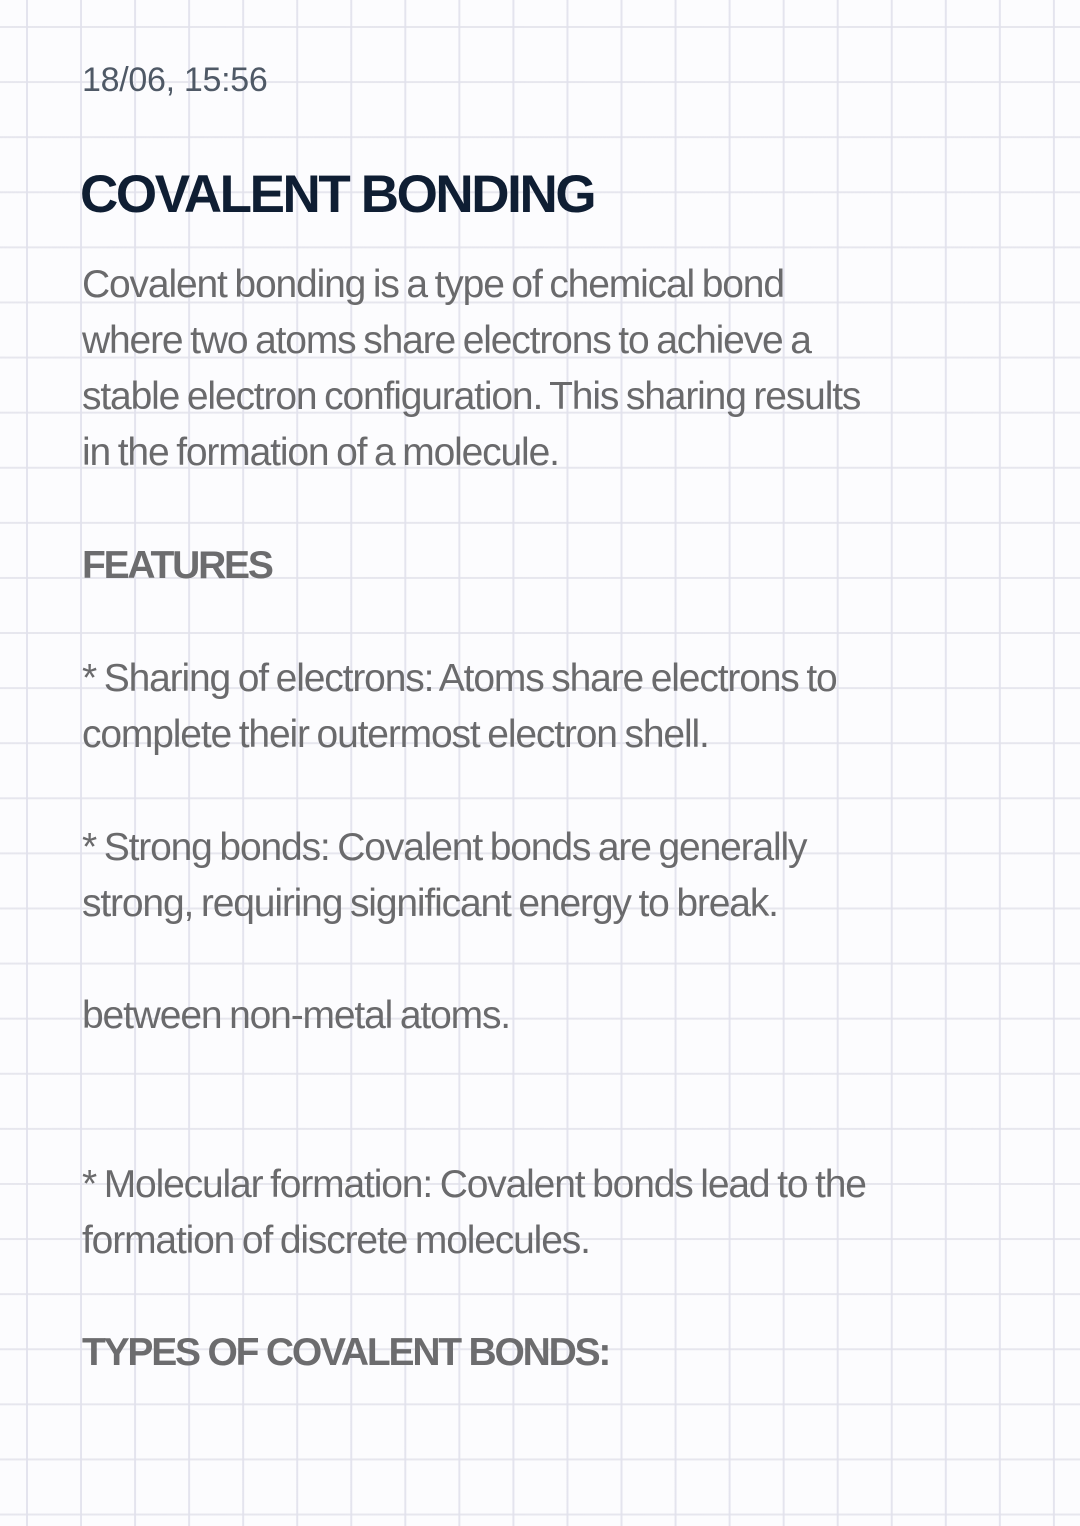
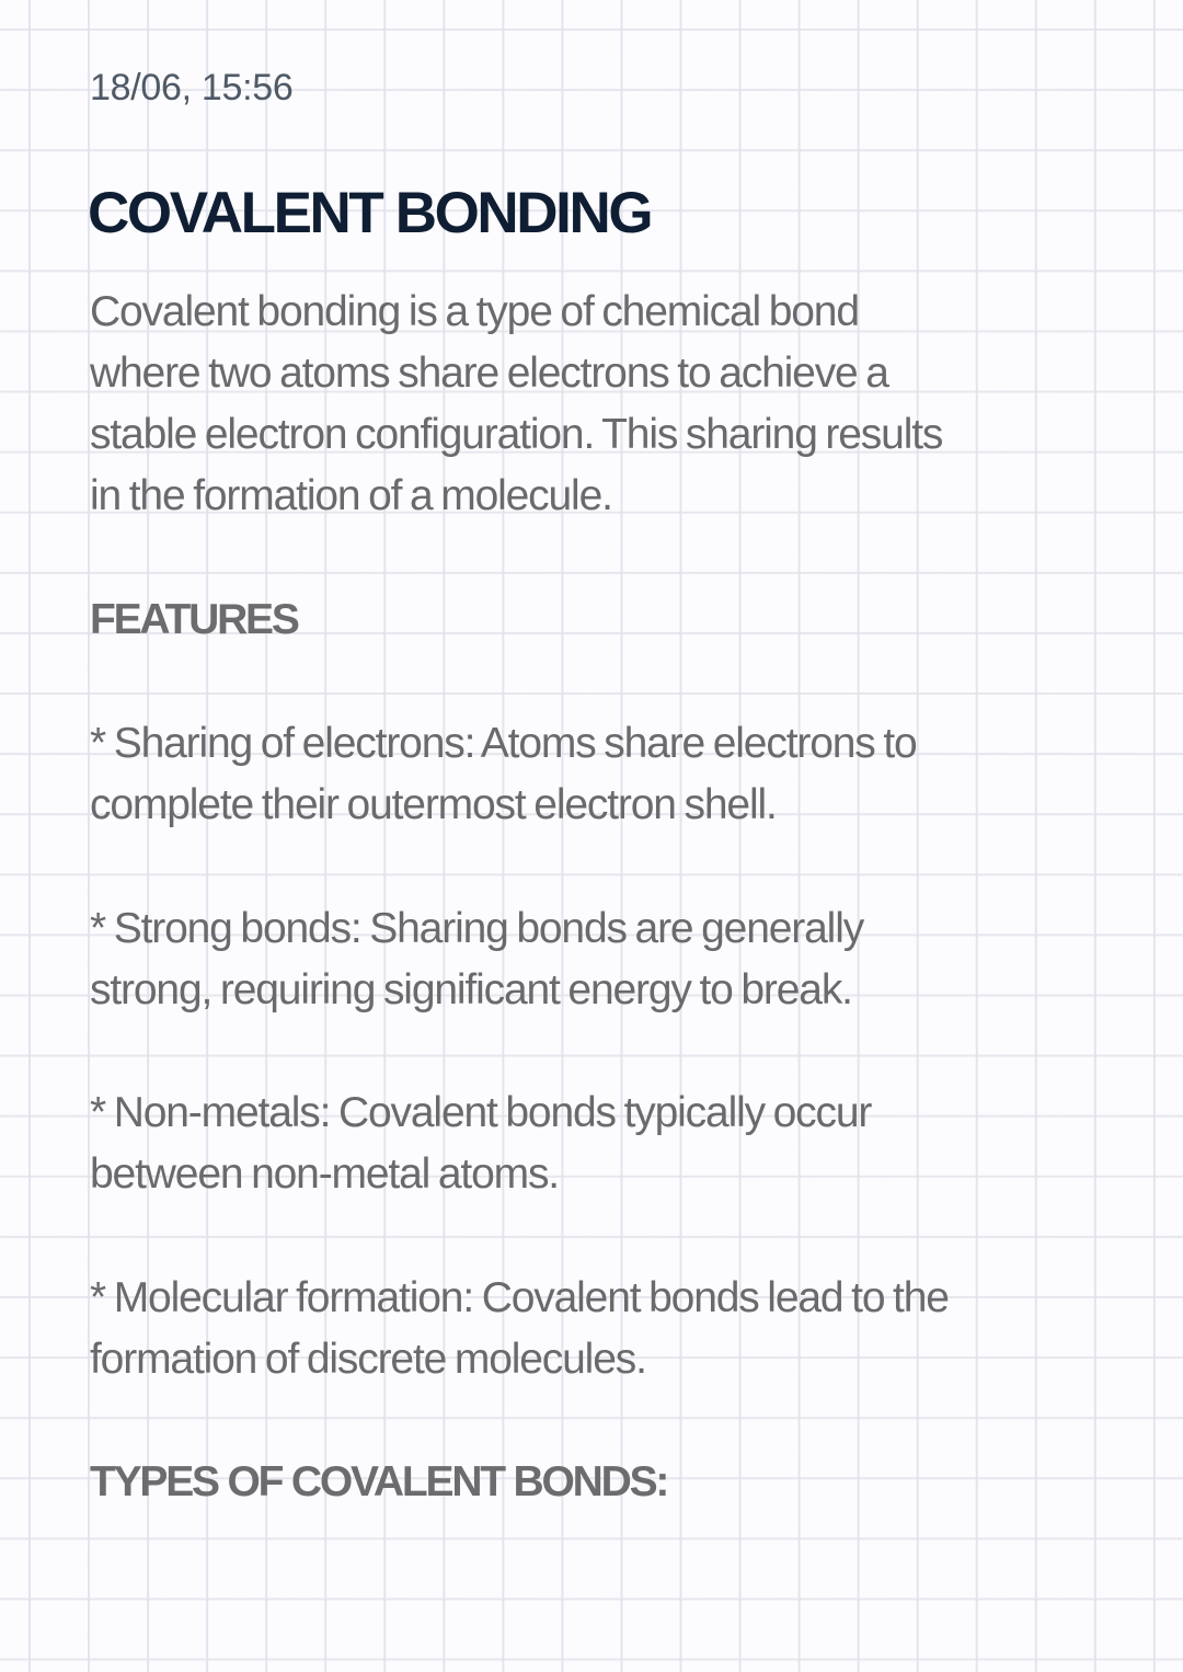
  18/06, 15:56
  COVALENT BONDING
  Covalent bonding is a type of chemical bond
  where two atoms share electrons to achieve a
  stable electron configuration. This sharing results
  in the formation of a molecule.
  FEATURES
  * Sharing of electrons: Atoms share electrons to
  complete their outermost electron shell.
- * Strong bonds: Covalent bonds are generally
+ * Strong bonds: Sharing bonds are generally
  strong, requiring significant energy to break.
+ * Non-metals: Covalent bonds typically occur
  between non-metal atoms.
  * Molecular formation: Covalent bonds lead to the
  formation of discrete molecules.
  TYPES OF COVALENT BONDS:
